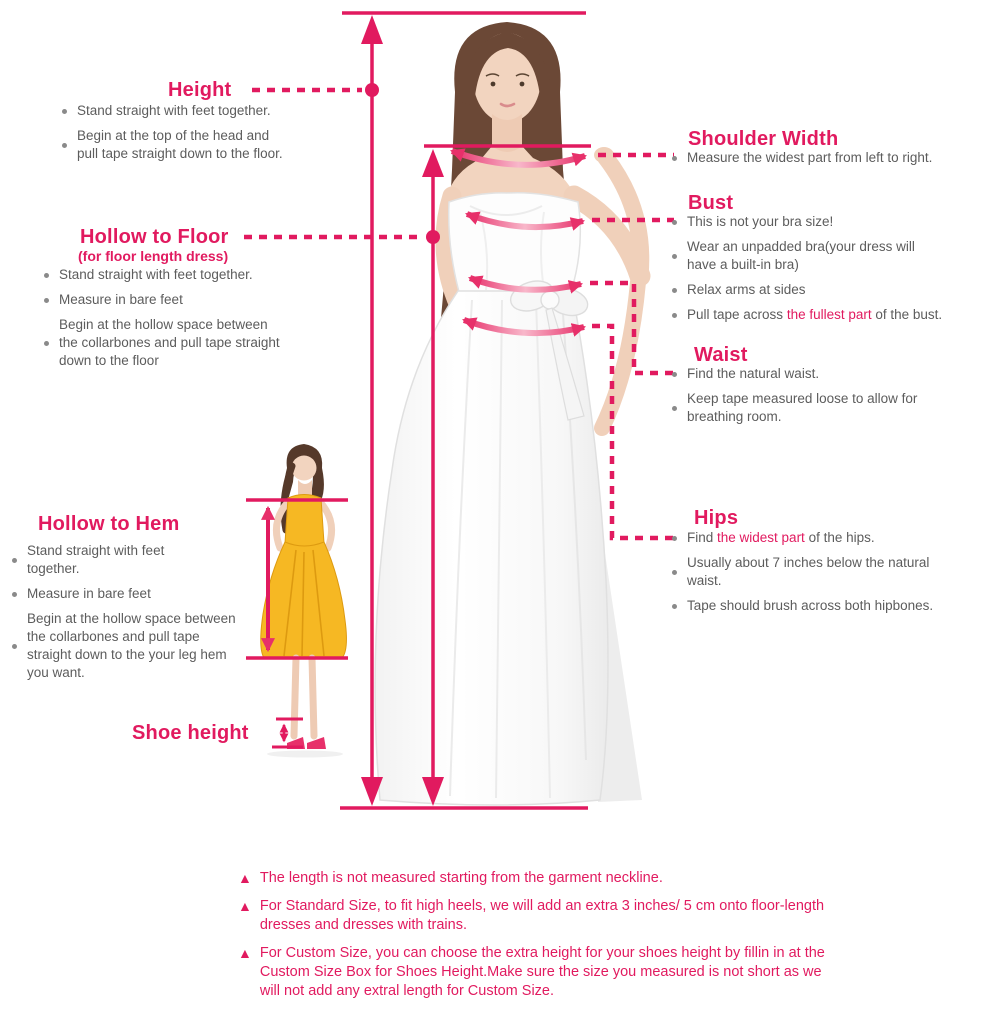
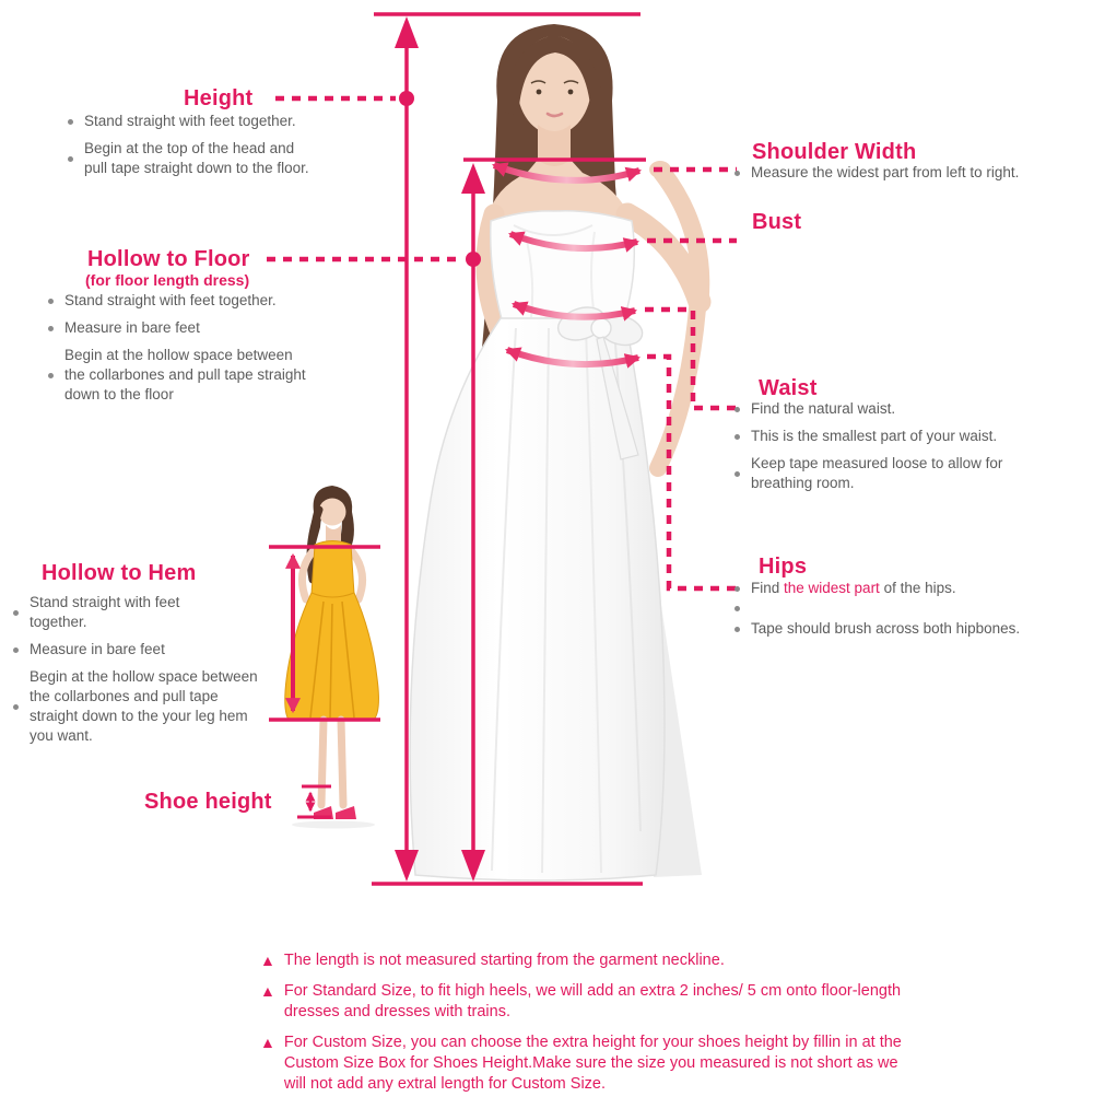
  Height
  Stand straight with feet together.
  Begin at the top of the head and pull tape straight down to the floor.
  Hollow to Floor
  (for floor length dress)
  Stand straight with feet together.
  Measure in bare feet
  Begin at the hollow space between the collarbones and pull tape straight down to the floor
  Hollow to Hem
  Stand straight with feet together.
  Measure in bare feet
  Begin at the hollow space between the collarbones and pull tape straight down to the your leg hem you want.
  Shoe height
  Shoulder Width
  Measure the widest part from left to right.
  Bust
- This is not your bra size!
- Wear an unpadded bra(your dress will have a built-in bra)
- Relax arms at sides
- Pull tape across the fullest part of the bust.
  Waist
  Find the natural waist.
+ This is the smallest part of your waist.
  Keep tape measured loose to allow for breathing room.
  Hips
  Find the widest part of the hips.
- Usually about 7 inches below the natural waist.
  Tape should brush across both hipbones.
  ▲
  The length is not measured starting from the garment neckline.
  ▲
- For Standard Size, to fit high heels, we will add an extra 3 inches/ 5 cm onto floor-length dresses and dresses with trains.
+ For Standard Size, to fit high heels, we will add an extra 2 inches/ 5 cm onto floor-length dresses and dresses with trains.
  ▲
  For Custom Size, you can choose the extra height for your shoes height by fillin in at the Custom Size Box for Shoes Height.Make sure the size you measured is not short as we will not add any extral length for Custom Size.
